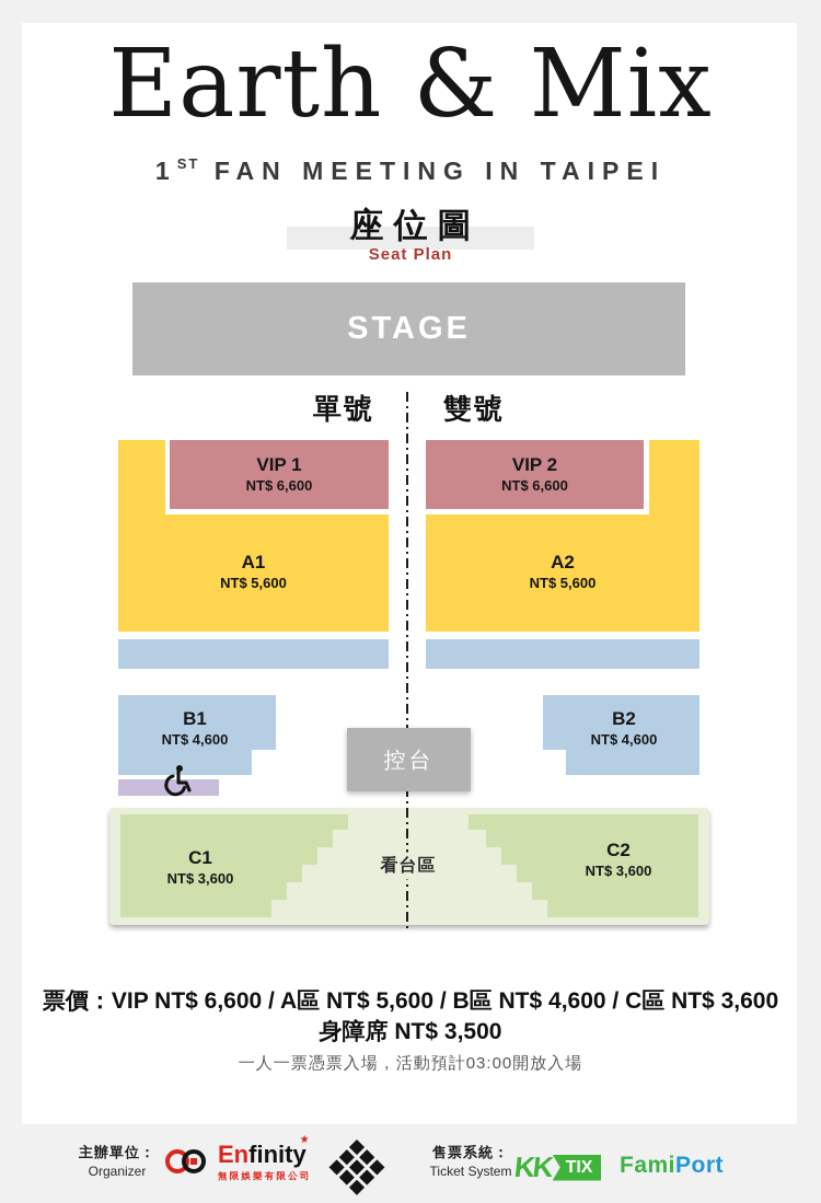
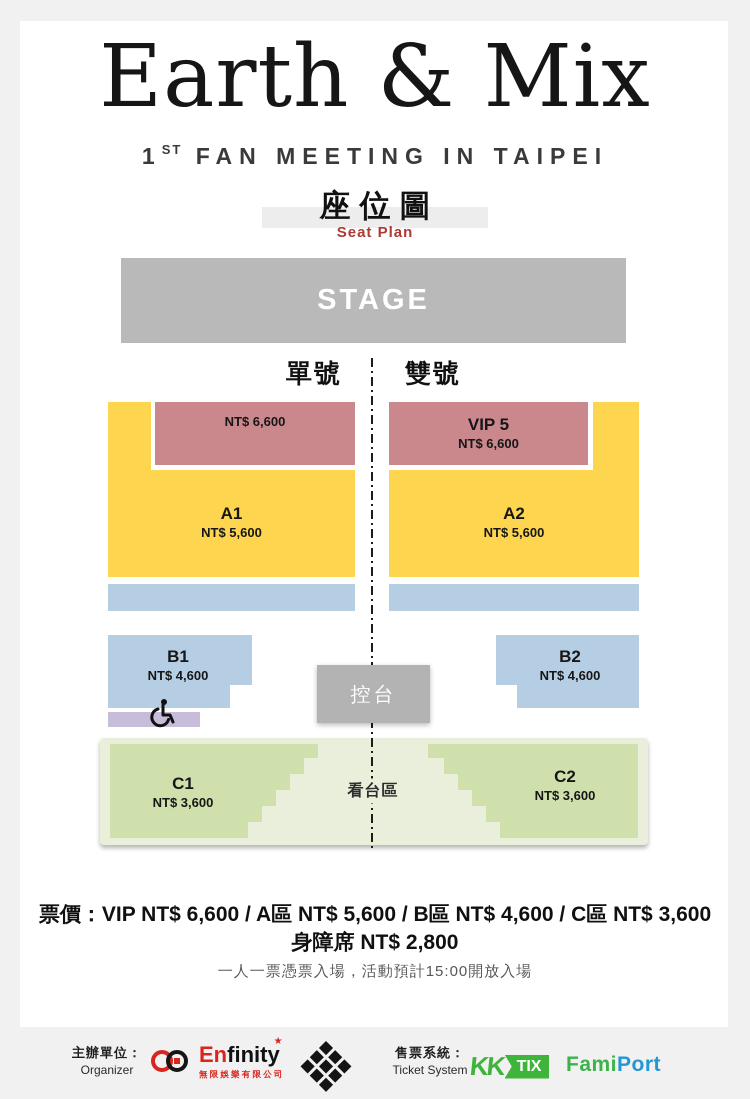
  Earth & Mix
  1ST FAN MEETING IN TAIPEI
  座位圖
  Seat Plan
  STAGE
  單號
  雙號
  控台
  看台區
- VIP 1
  NT$ 6,600
- VIP 2
+ VIP 5
  NT$ 6,600
  A1
  NT$ 5,600
  A2
  NT$ 5,600
  B1
  NT$ 4,600
  B2
  NT$ 4,600
  C1
  NT$ 3,600
  C2
  NT$ 3,600
  票價：VIP NT$ 6,600 / A區 NT$ 5,600 / B區 NT$ 4,600 / C區 NT$ 3,600
- 身障席 NT$ 3,500
+ 身障席 NT$ 2,800
- 一人一票憑票入場，活動預計03:00開放入場
+ 一人一票憑票入場，活動預計15:00開放入場
  主辦單位：
  Organizer
  Enfinity
  ★
  無限娛樂有限公司
  售票系統：
  Ticket System
  TIX
  FamiPort
